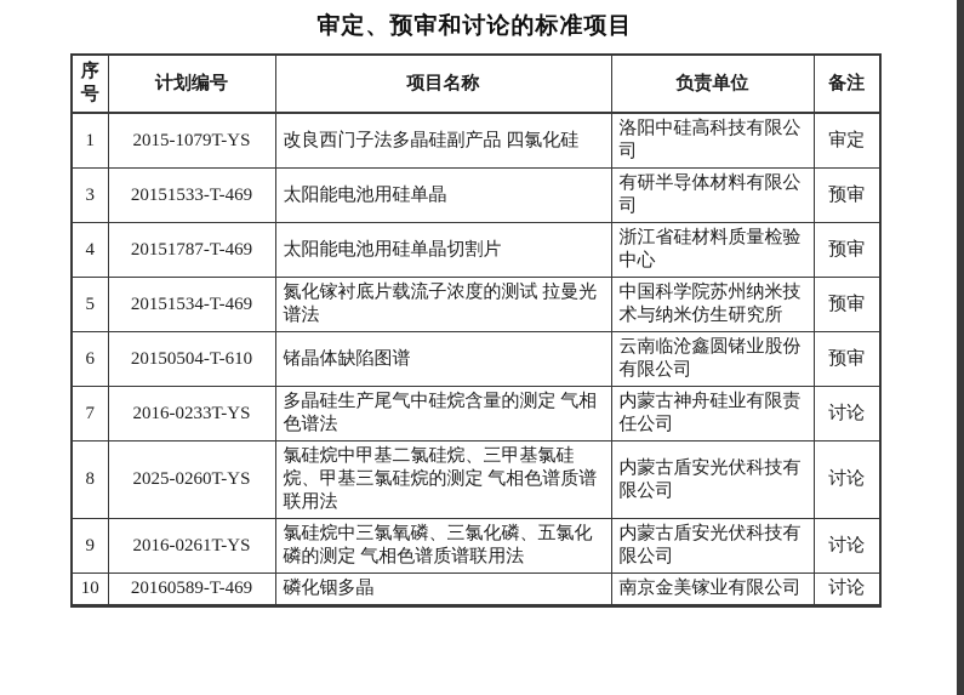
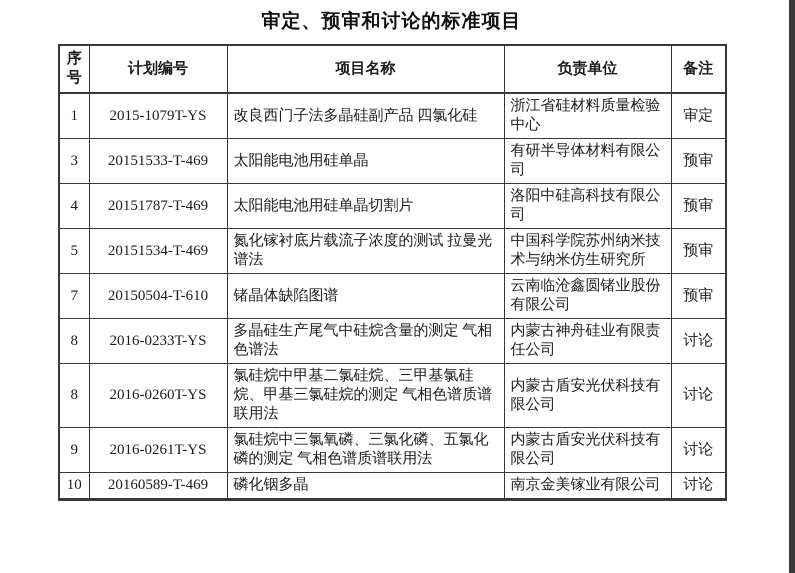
  审定、预审和讨论的标准项目
  序号	计划编号	项目名称	负责单位	备注
- 1	2015-1079T-YS	改良西门子法多晶硅副产品 四氯化硅	洛阳中硅高科技有限公司	审定
+ 1	2015-1079T-YS	改良西门子法多晶硅副产品 四氯化硅	浙江省硅材料质量检验中心	审定
  3	20151533-T-469	太阳能电池用硅单晶	有研半导体材料有限公司	预审
- 4	20151787-T-469	太阳能电池用硅单晶切割片	浙江省硅材料质量检验中心	预审
+ 4	20151787-T-469	太阳能电池用硅单晶切割片	洛阳中硅高科技有限公司	预审
  5	20151534-T-469	氮化镓衬底片载流子浓度的测试 拉曼光谱法	中国科学院苏州纳米技术与纳米仿生研究所	预审
- 6	20150504-T-610	锗晶体缺陷图谱	云南临沧鑫圆锗业股份有限公司	预审
+ 7	20150504-T-610	锗晶体缺陷图谱	云南临沧鑫圆锗业股份有限公司	预审
- 7	2016-0233T-YS	多晶硅生产尾气中硅烷含量的测定 气相色谱法	内蒙古神舟硅业有限责任公司	讨论
+ 8	2016-0233T-YS	多晶硅生产尾气中硅烷含量的测定 气相色谱法	内蒙古神舟硅业有限责任公司	讨论
- 8	2025-0260T-YS	氯硅烷中甲基二氯硅烷、三甲基氯硅烷、甲基三氯硅烷的测定 气相色谱质谱联用法	内蒙古盾安光伏科技有限公司	讨论
+ 8	2016-0260T-YS	氯硅烷中甲基二氯硅烷、三甲基氯硅烷、甲基三氯硅烷的测定 气相色谱质谱联用法	内蒙古盾安光伏科技有限公司	讨论
  9	2016-0261T-YS	氯硅烷中三氯氧磷、三氯化磷、五氯化磷的测定 气相色谱质谱联用法	内蒙古盾安光伏科技有限公司	讨论
  10	20160589-T-469	磷化铟多晶	南京金美镓业有限公司	讨论
